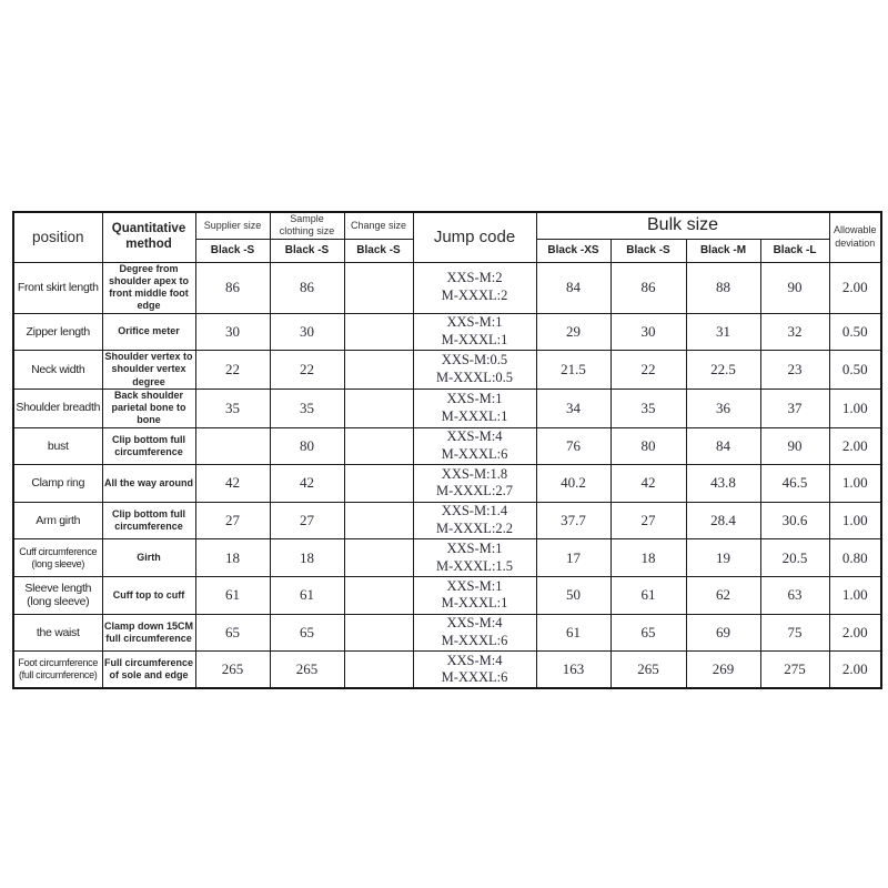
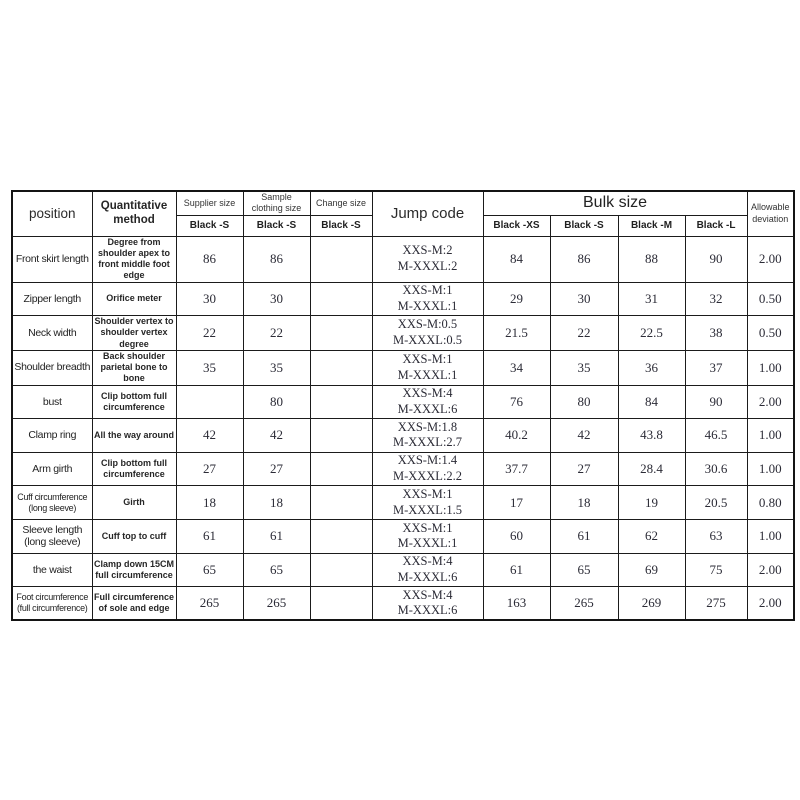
  position	Quantitative method	Supplier size	Sample clothing size	Change size	Jump code	Bulk size	Allowable deviation
  Black -S	Black -S	Black -S	Black -XS	Black -S	Black -M	Black -L
  Front skirt length	Degree from shoulder apex to front middle foot edge	86	86		XXS-M:2 M-XXXL:2	84	86	88	90	2.00
  Zipper length	Orifice meter	30	30		XXS-M:1 M-XXXL:1	29	30	31	32	0.50
- Neck width	Shoulder vertex to shoulder vertex degree	22	22		XXS-M:0.5 M-XXXL:0.5	21.5	22	22.5	23	0.50
+ Neck width	Shoulder vertex to shoulder vertex degree	22	22		XXS-M:0.5 M-XXXL:0.5	21.5	22	22.5	38	0.50
  Shoulder breadth	Back shoulder parietal bone to bone	35	35		XXS-M:1 M-XXXL:1	34	35	36	37	1.00
  bust	Clip bottom full circumference		80		XXS-M:4 M-XXXL:6	76	80	84	90	2.00
  Clamp ring	All the way around	42	42		XXS-M:1.8 M-XXXL:2.7	40.2	42	43.8	46.5	1.00
  Arm girth	Clip bottom full circumference	27	27		XXS-M:1.4 M-XXXL:2.2	37.7	27	28.4	30.6	1.00
  Cuff circumference (long sleeve)	Girth	18	18		XXS-M:1 M-XXXL:1.5	17	18	19	20.5	0.80
- Sleeve length (long sleeve)	Cuff top to cuff	61	61		XXS-M:1 M-XXXL:1	50	61	62	63	1.00
+ Sleeve length (long sleeve)	Cuff top to cuff	61	61		XXS-M:1 M-XXXL:1	60	61	62	63	1.00
  the waist	Clamp down 15CM full circumference	65	65		XXS-M:4 M-XXXL:6	61	65	69	75	2.00
  Foot circumference (full circumference)	Full circumference of sole and edge	265	265		XXS-M:4 M-XXXL:6	163	265	269	275	2.00
